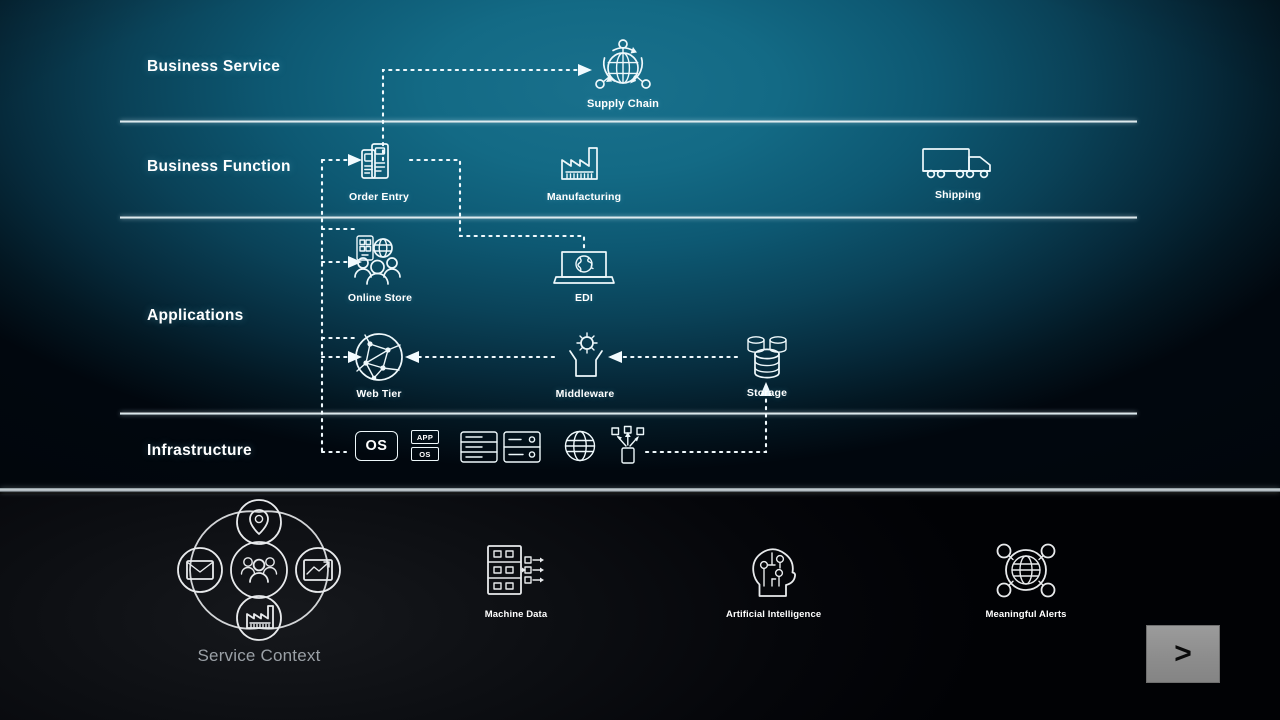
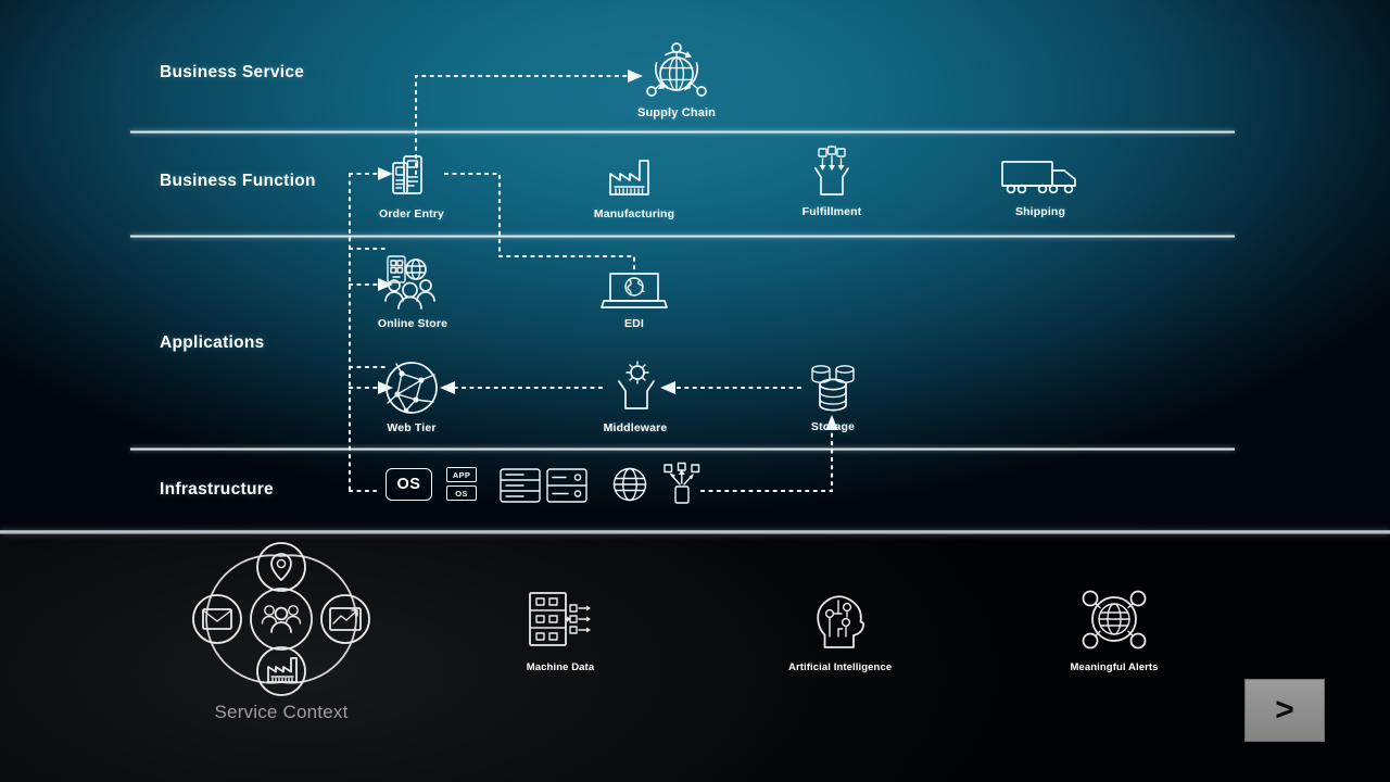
  Business Service
  Business Function
  Applications
  Infrastructure
  Supply Chain
  Order Entry
  Manufacturing
+ Fulfillment
  Shipping
  Online Store
  EDI
  Web Tier
  Middleware
  Storage
  OS
  APP
  OS
  Service Context
  Machine Data
  Artificial Intelligence
  Meaningful Alerts
  >
